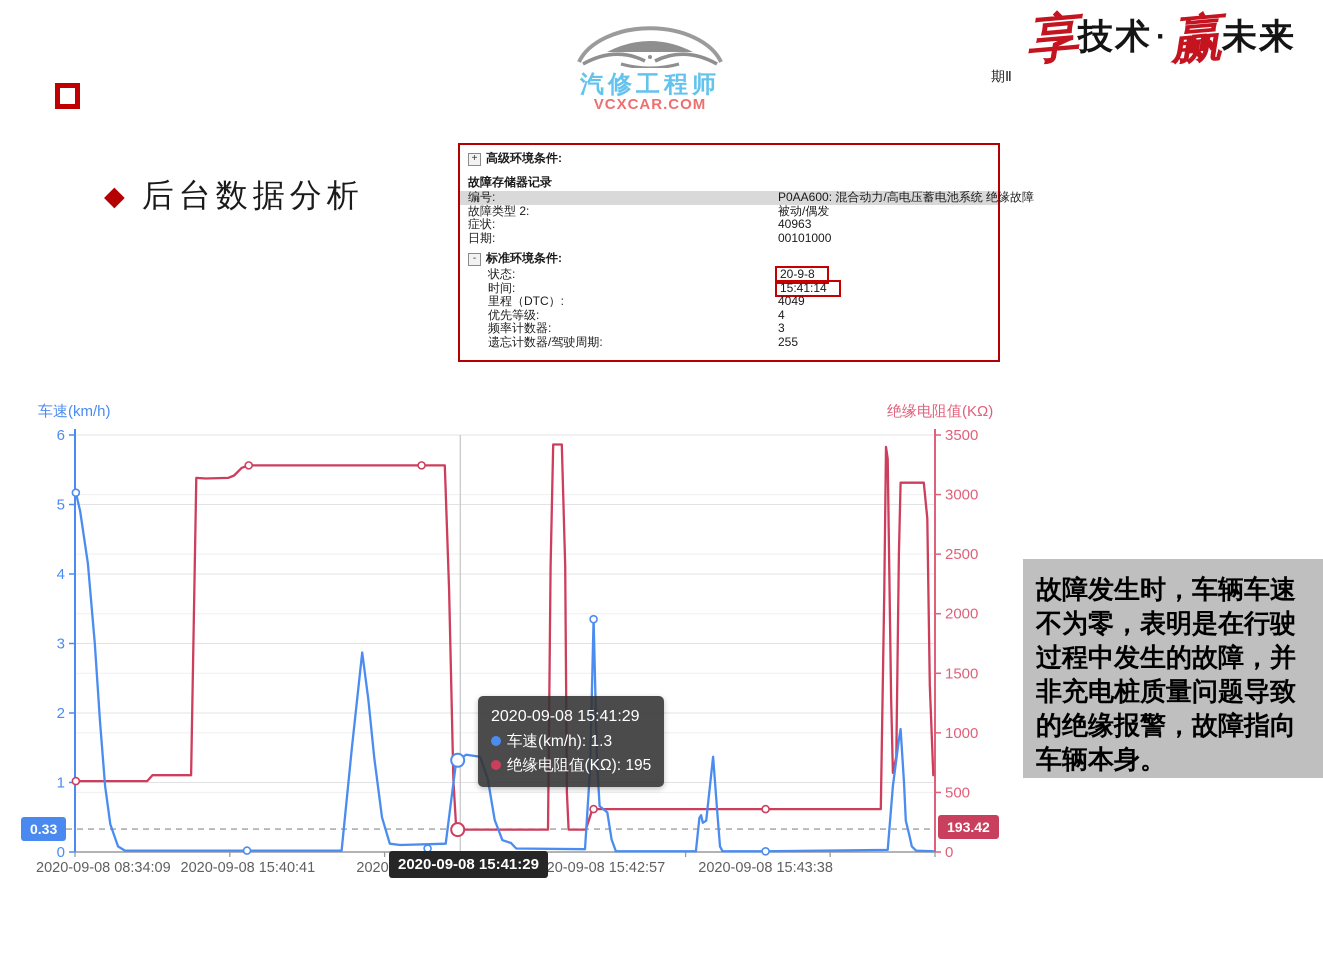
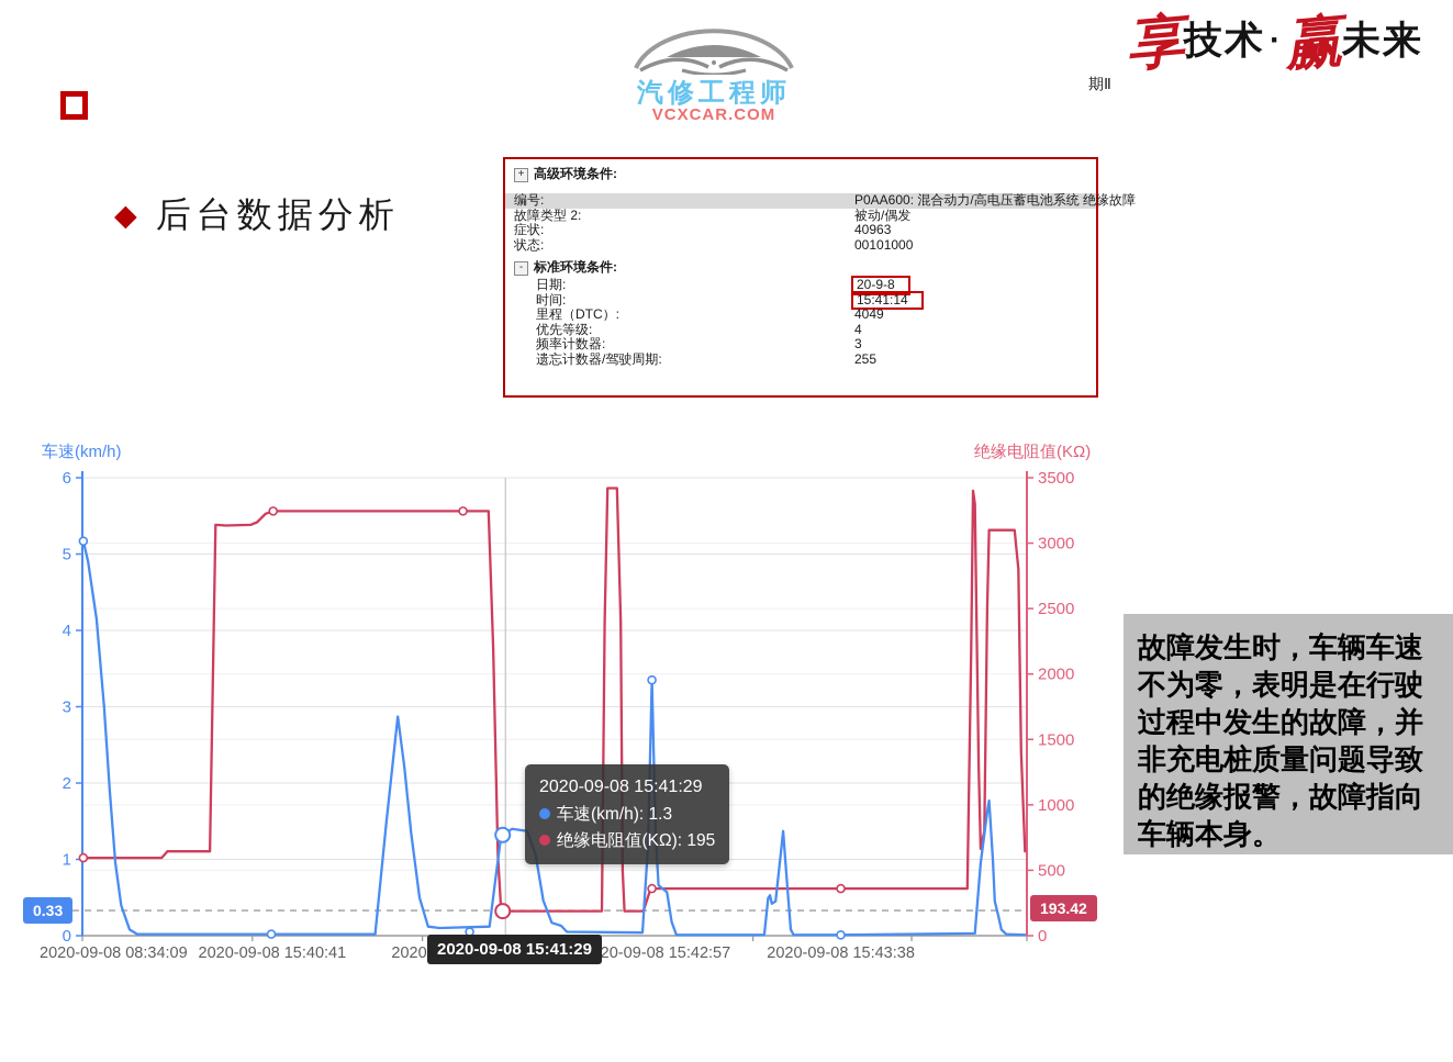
  汽修工程师
  VCXCAR.COM
  期Ⅱ
  ◆
  后台数据分析
  +
  高级环境条件:
- 故障存储器记录
  编号:
  P0AA600: 混合动力/高电压蓄电池系统 绝缘故障
  故障类型 2:
  被动/偶发
  症状:
  40963
- 日期:
+ 状态:
  00101000
  -
  标准环境条件:
- 状态:
+ 日期:
  20-9-8
  时间:
  15:41:14
  里程（DTC）:
  4049
  优先等级:
  4
  频率计数器:
  3
  遗忘计数器/驾驶周期:
  255
  0
  1
  2
  3
  4
  5
  6
  0
  500
  1000
  1500
  2000
  2500
  3000
  3500
  车速(km/h)
  绝缘电阻值(KΩ)
  2020-09-08 08:34:09
  2020-09-08 15:40:41
  2020
  20-09-08 15:42:57
  2020-09-08 15:43:38
  0.33
  193.42
  2020-09-08 15:41:29
  车速(km/h): 1.3
  绝缘电阻值(KΩ): 195
  2020-09-08 15:41:29
  故障发生时，车辆车速不为零，表明是在行驶过程中发生的故障，并非充电桩质量问题导致的绝缘报警，故障指向车辆本身。
